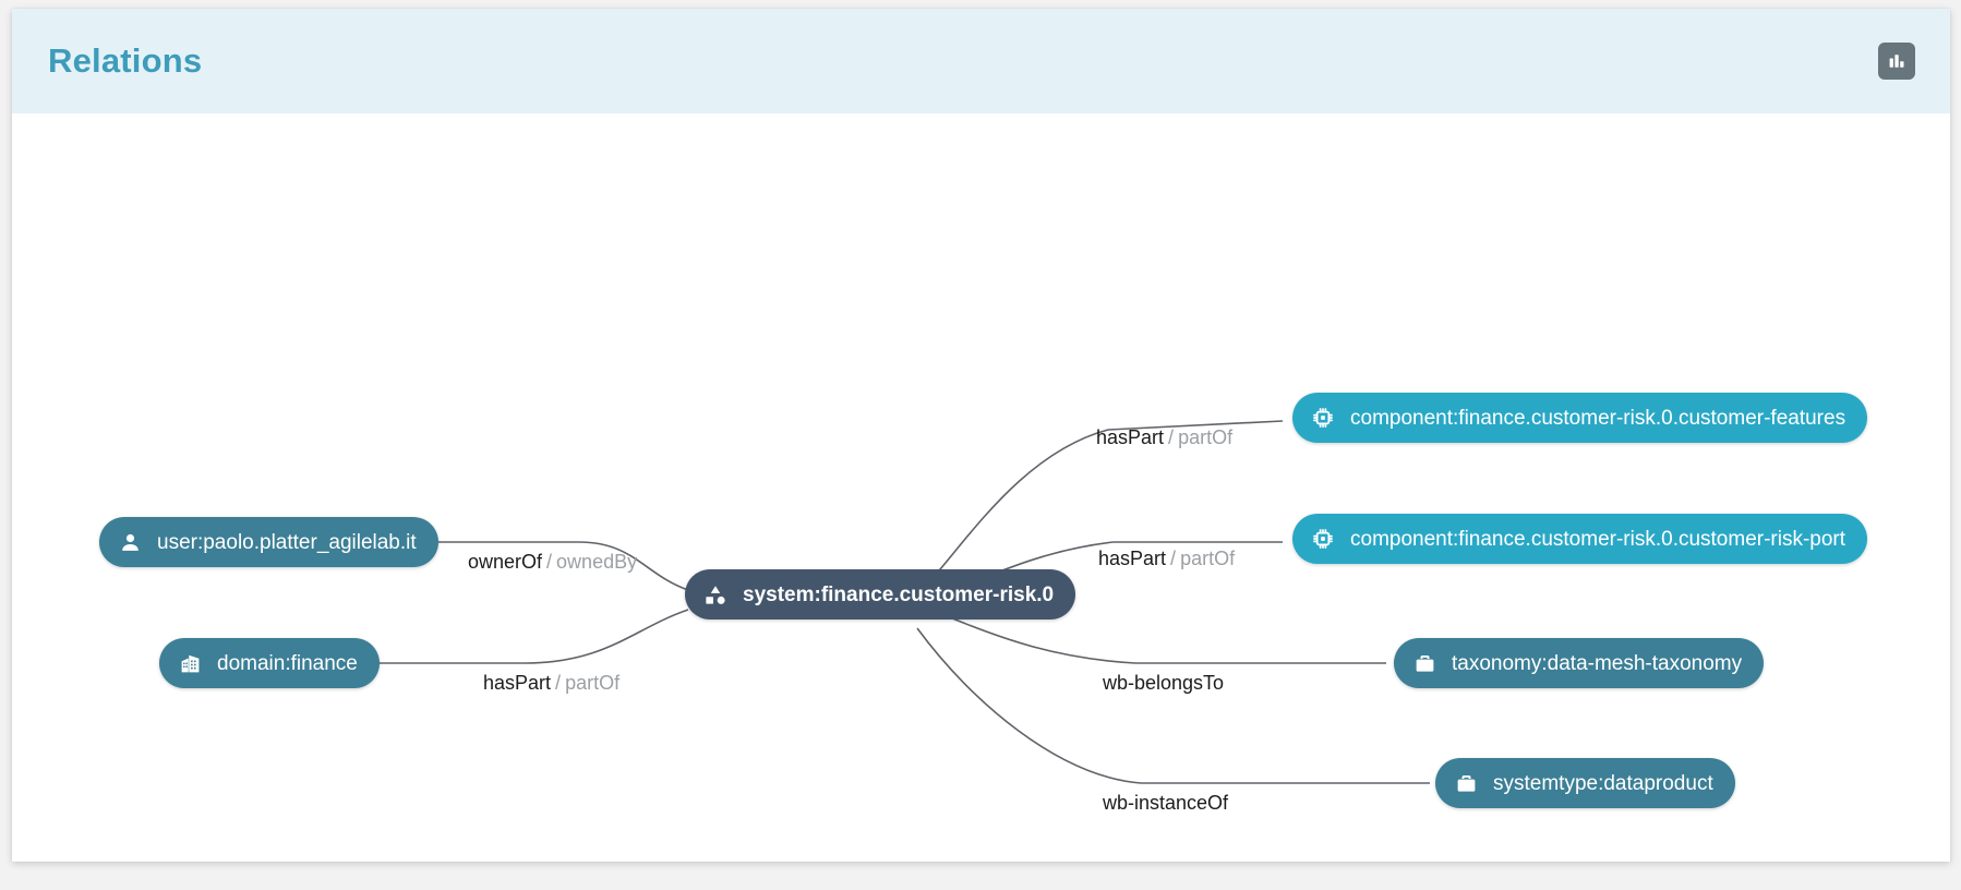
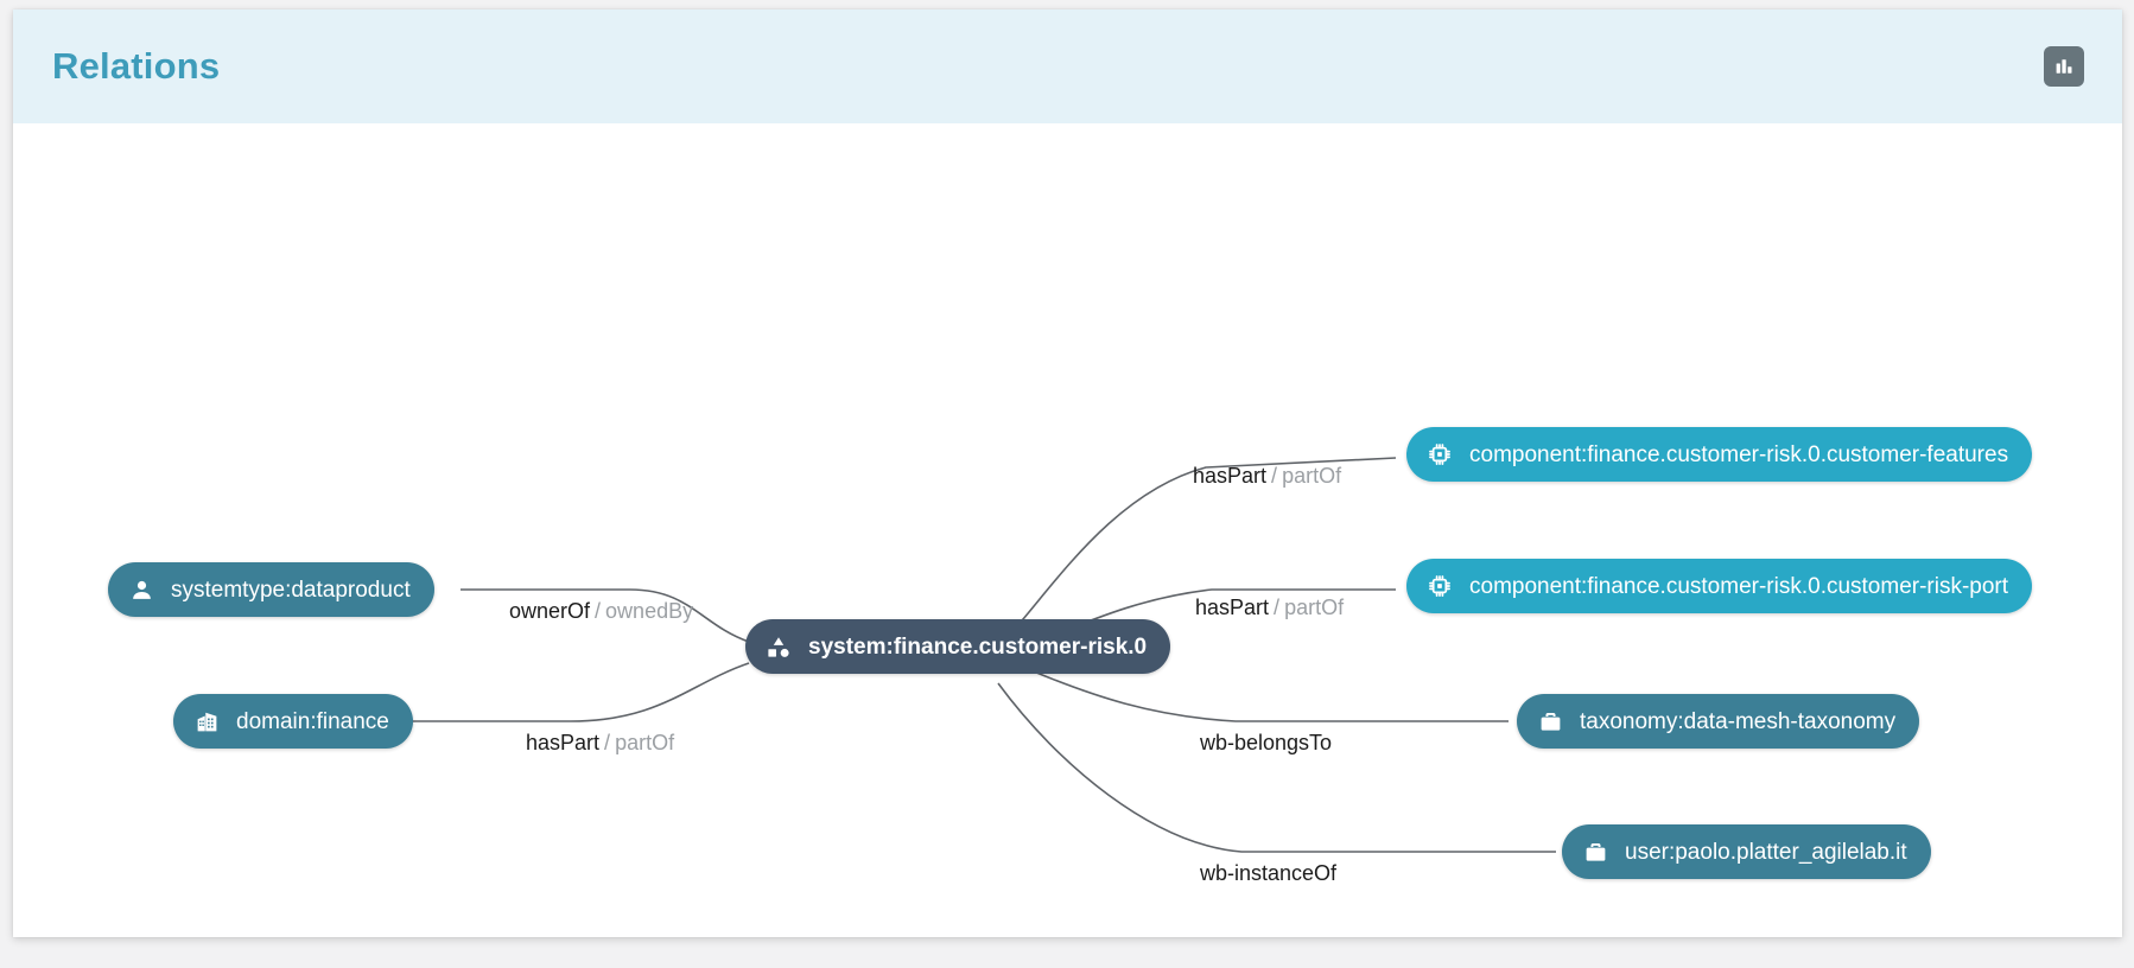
  Relations
- user:paolo.platter_agilelab.it
+ systemtype:dataproduct
  domain:finance
  system:finance.customer-risk.0
  component:finance.customer-risk.0.customer-features
  component:finance.customer-risk.0.customer-risk-port
  taxonomy:data-mesh-taxonomy
- systemtype:dataproduct
+ user:paolo.platter_agilelab.it
  ownerOf / ownedBy
  hasPart / partOf
  hasPart / partOf
  hasPart / partOf
  wb-belongsTo
  wb-instanceOf
